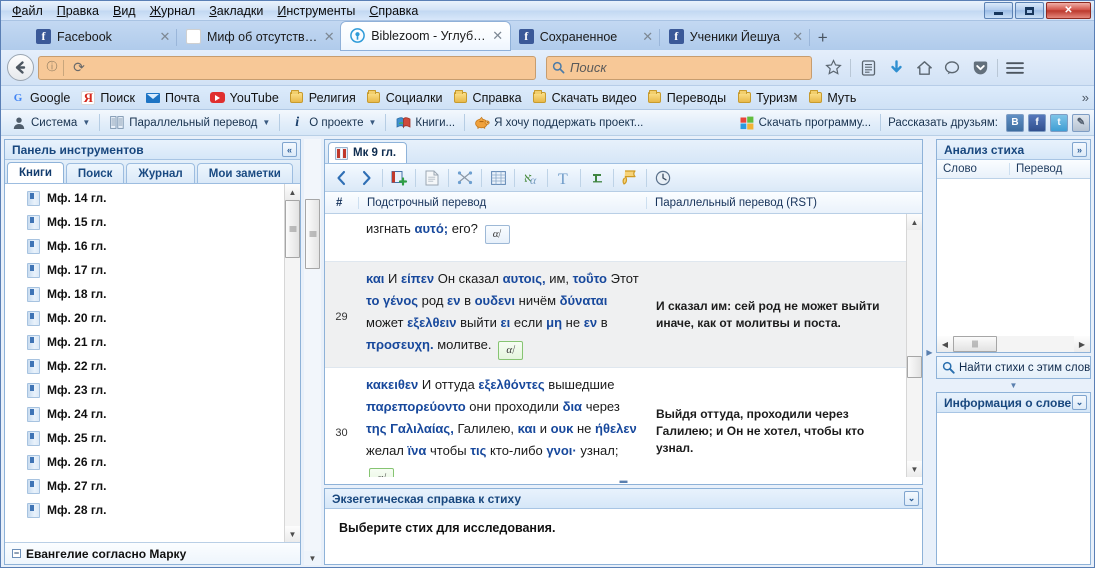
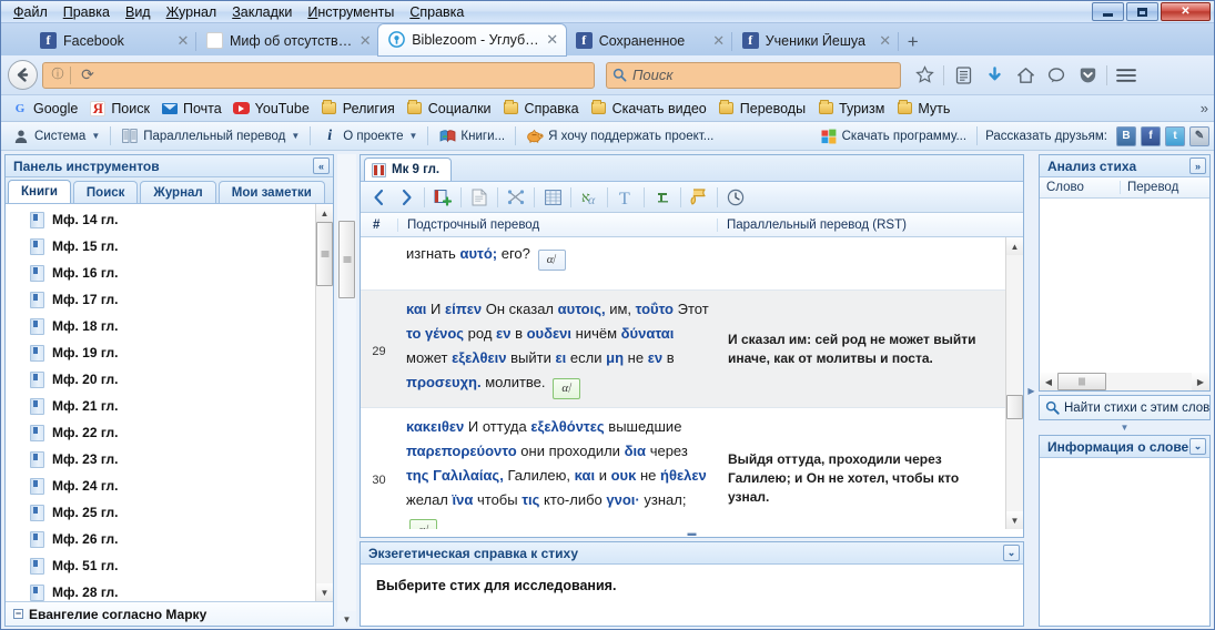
  Файл
  Правка
  Вид
  Журнал
  Закладки
  Инструменты
  Справка
  ✕
  Facebook
  ✕
  Миф об отсутств…
  ✕
  Biblezoom - Углуб…
  ✕
  Сохраненное
  ✕
  Ученики Йешуа
  ✕
  +
  ⓘ
  ⟳
  Поиск
  G
  Google
  Я
  Поиск
  Почта
  YouTube
  Религия
  Социалки
  Справка
  Скачать видео
  Переводы
  Туризм
  Муть
  »
  Система
  ▼
  Параллельный перевод
  ▼
  i
  О проекте
  ▼
  Книги...
  Я хочу поддержать проект...
  Скачать программу...
  Рассказать друзьям:
  В
  f
  t
  ✎
  Панель инструментов
  «
  Книги
  Поиск
  Журнал
  Мои заметки
  Мф. 14 гл.
  Мф. 15 гл.
  Мф. 16 гл.
  Мф. 17 гл.
  Мф. 18 гл.
+ Мф. 19 гл.
  Мф. 20 гл.
  Мф. 21 гл.
  Мф. 22 гл.
  Мф. 23 гл.
  Мф. 24 гл.
  Мф. 25 гл.
  Мф. 26 гл.
- Мф. 27 гл.
+ Мф. 51 гл.
  Мф. 28 гл.
  ▲
  ▼
  −
  Евангелие согласно Марку
  ▼
  Мк 9 гл.
  א
  α
  T
  #
  Подстрочный перевод
  Параллельный перевод (RST)
  изгнать αυτό; его?
  α
  29
  και И είπεν Он сказал αυτοις, им, τοΰτο Этот το γένος род εν в ουδενι ничём δύναται может εξελθειν выйти ει если μη не εν в προσευχη. молитве.
  α
  И сказал им: сей род не может выйти иначе, как от молитвы и поста.
  30
  κακειθεν И оттуда εξελθόντες вышедшие παρεπορεύοντο они проходили δια через της Γαλιλαίας, Галилею, και и ουκ не ήθελεν желал ϊνα чтобы τις кто-либо γνοι· узнал;
  Выйдя оттуда, проходили через Галилею; и Он не хотел, чтобы кто узнал.
  ▲
  ▼
  ▬
  Экзегетическая справка к стиху
  ⌄
  Выберите стих для исследования.
  ▶
  Анализ стиха
  »
  Слово
  Перевод
  ◀
  ▶
  Найти стихи с этим слов
  ▼
  Информация о слове
  ⌄
